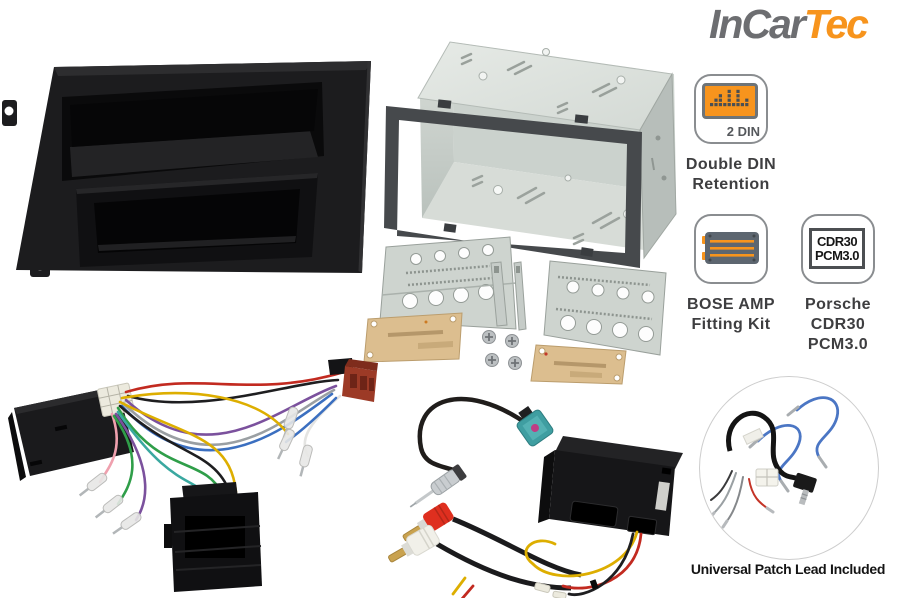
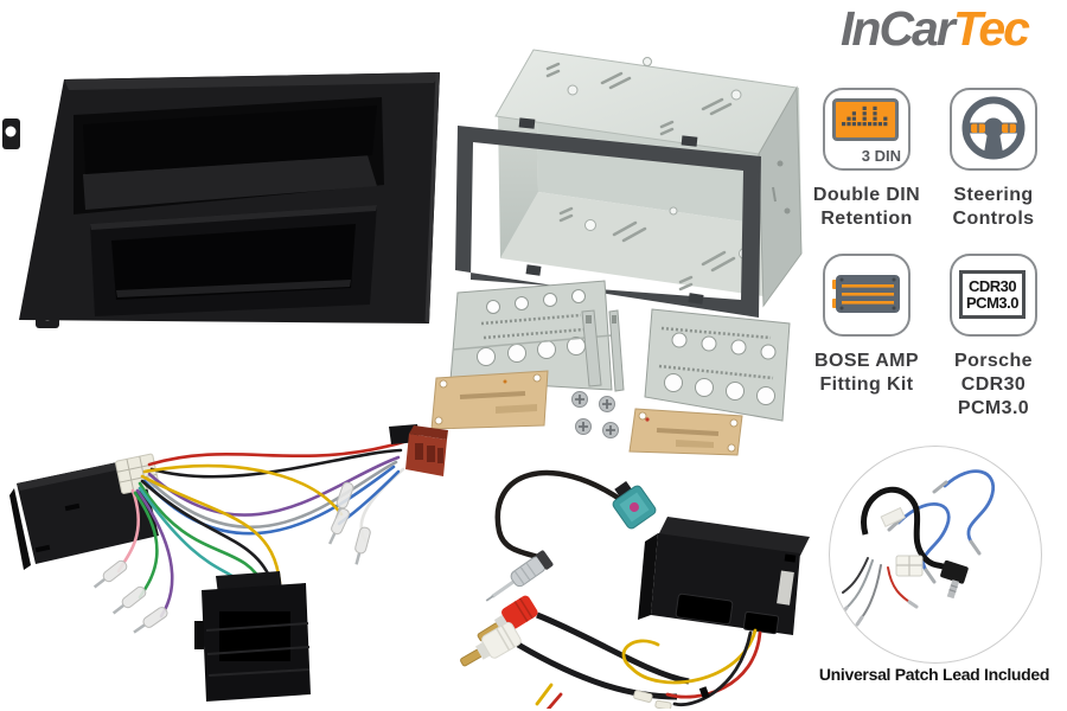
  InCarTec
- 2 DIN
+ 3 DIN
  Double DIN
  Retention
+ Steering
+ Controls
  BOSE AMP
  Fitting Kit
  CDR30
  PCM3.0
  Porsche
  CDR30
  PCM3.0
  Universal Patch Lead Included
